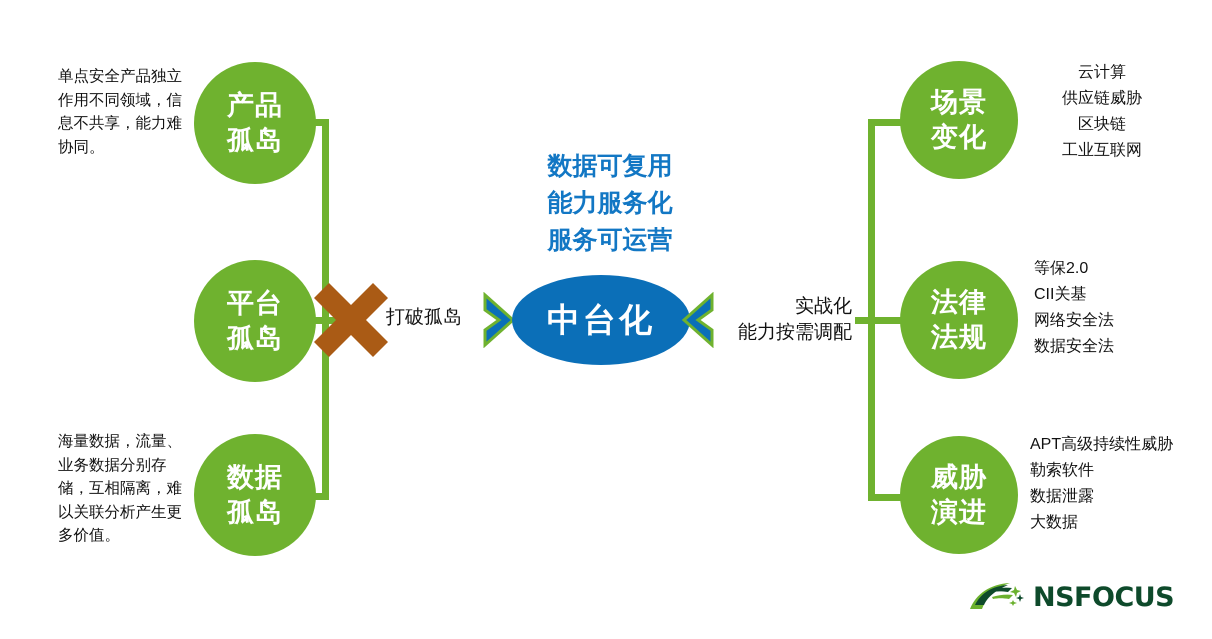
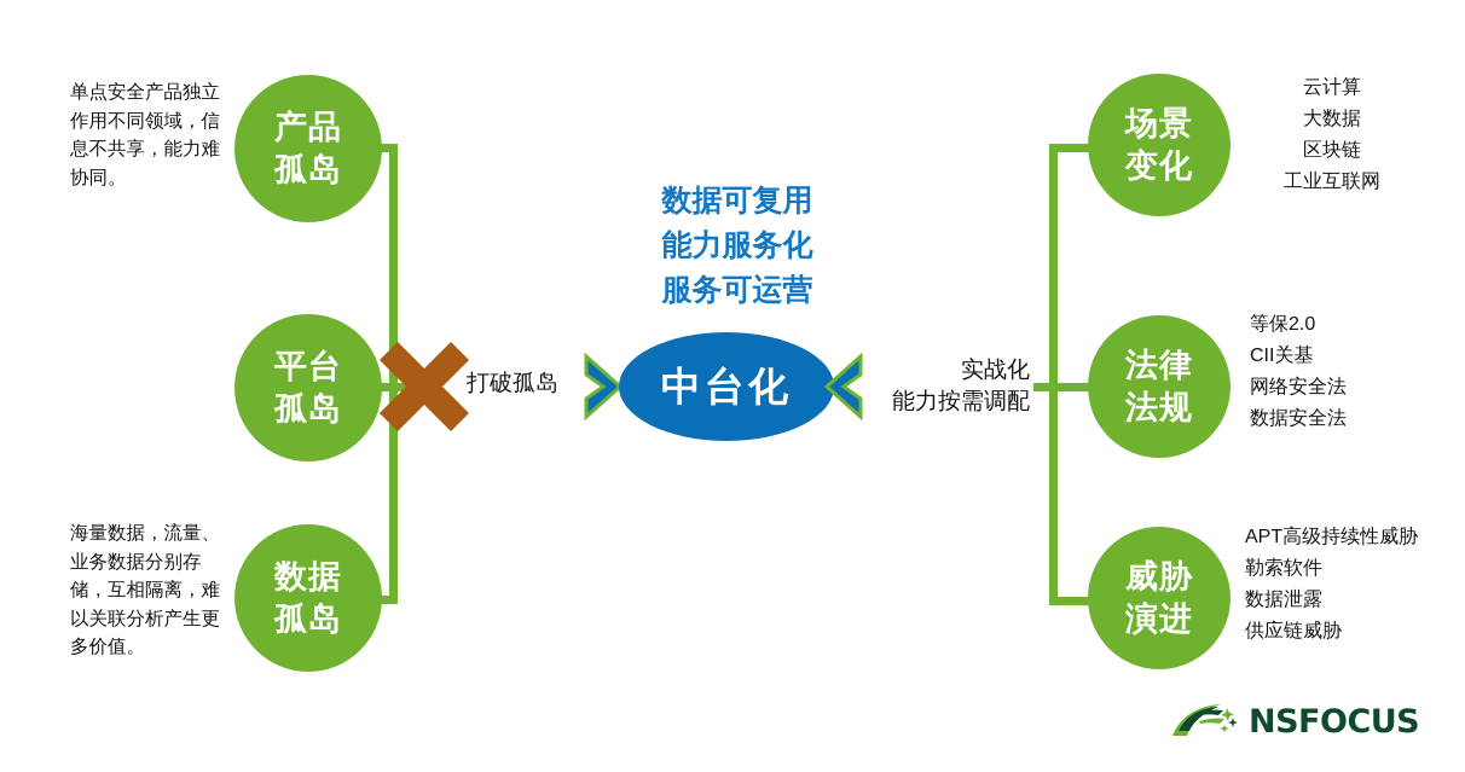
  单点安全产品独立作用不同领域，信息不共享，能力难协同。
  海量数据，流量、业务数据分别存储，互相隔离，难以关联分析产生更多价值。
  产品
  孤岛
  平台
  孤岛
  数据
  孤岛
  打破孤岛
  数据可复用
  能力服务化
  服务可运营
  中台化
  实战化
  能力按需调配
  场景
  变化
  法律
  法规
  威胁
  演进
  云计算
- 供应链威胁
+ 大数据
  区块链
  工业互联网
  等保2.0
  CII关基
  网络安全法
  数据安全法
  APT高级持续性威胁
  勒索软件
  数据泄露
- 大数据
+ 供应链威胁
  NSFOCUS
